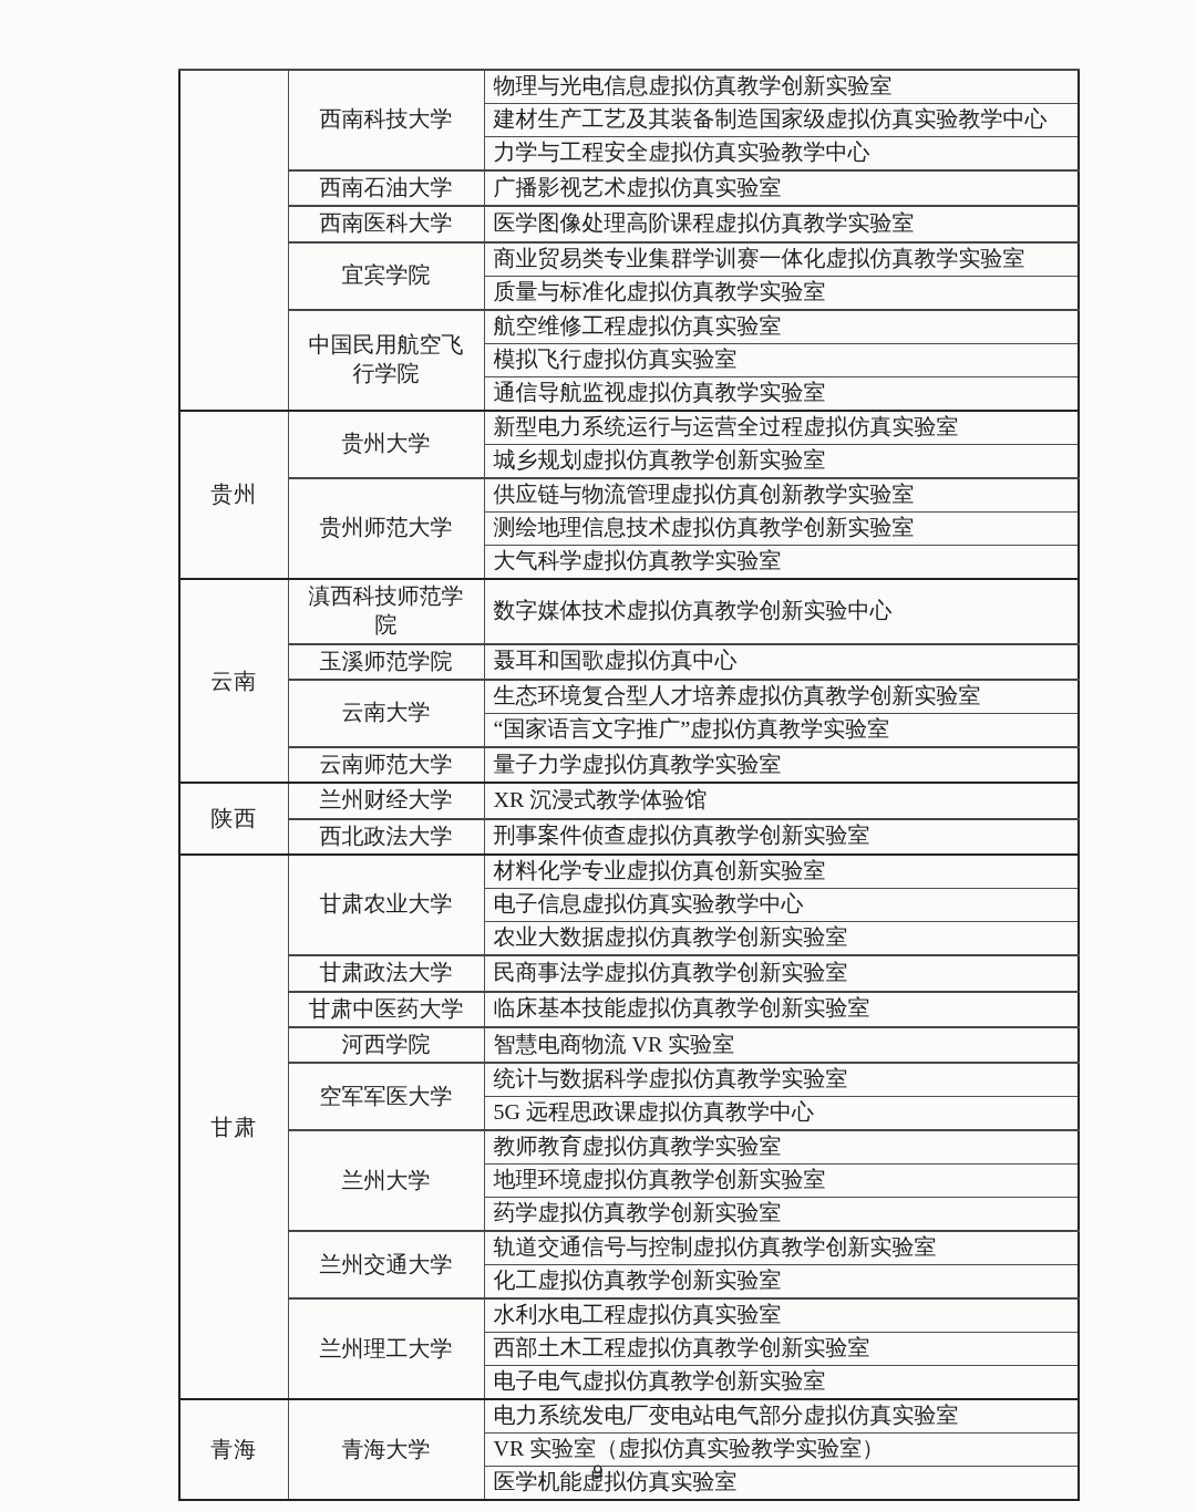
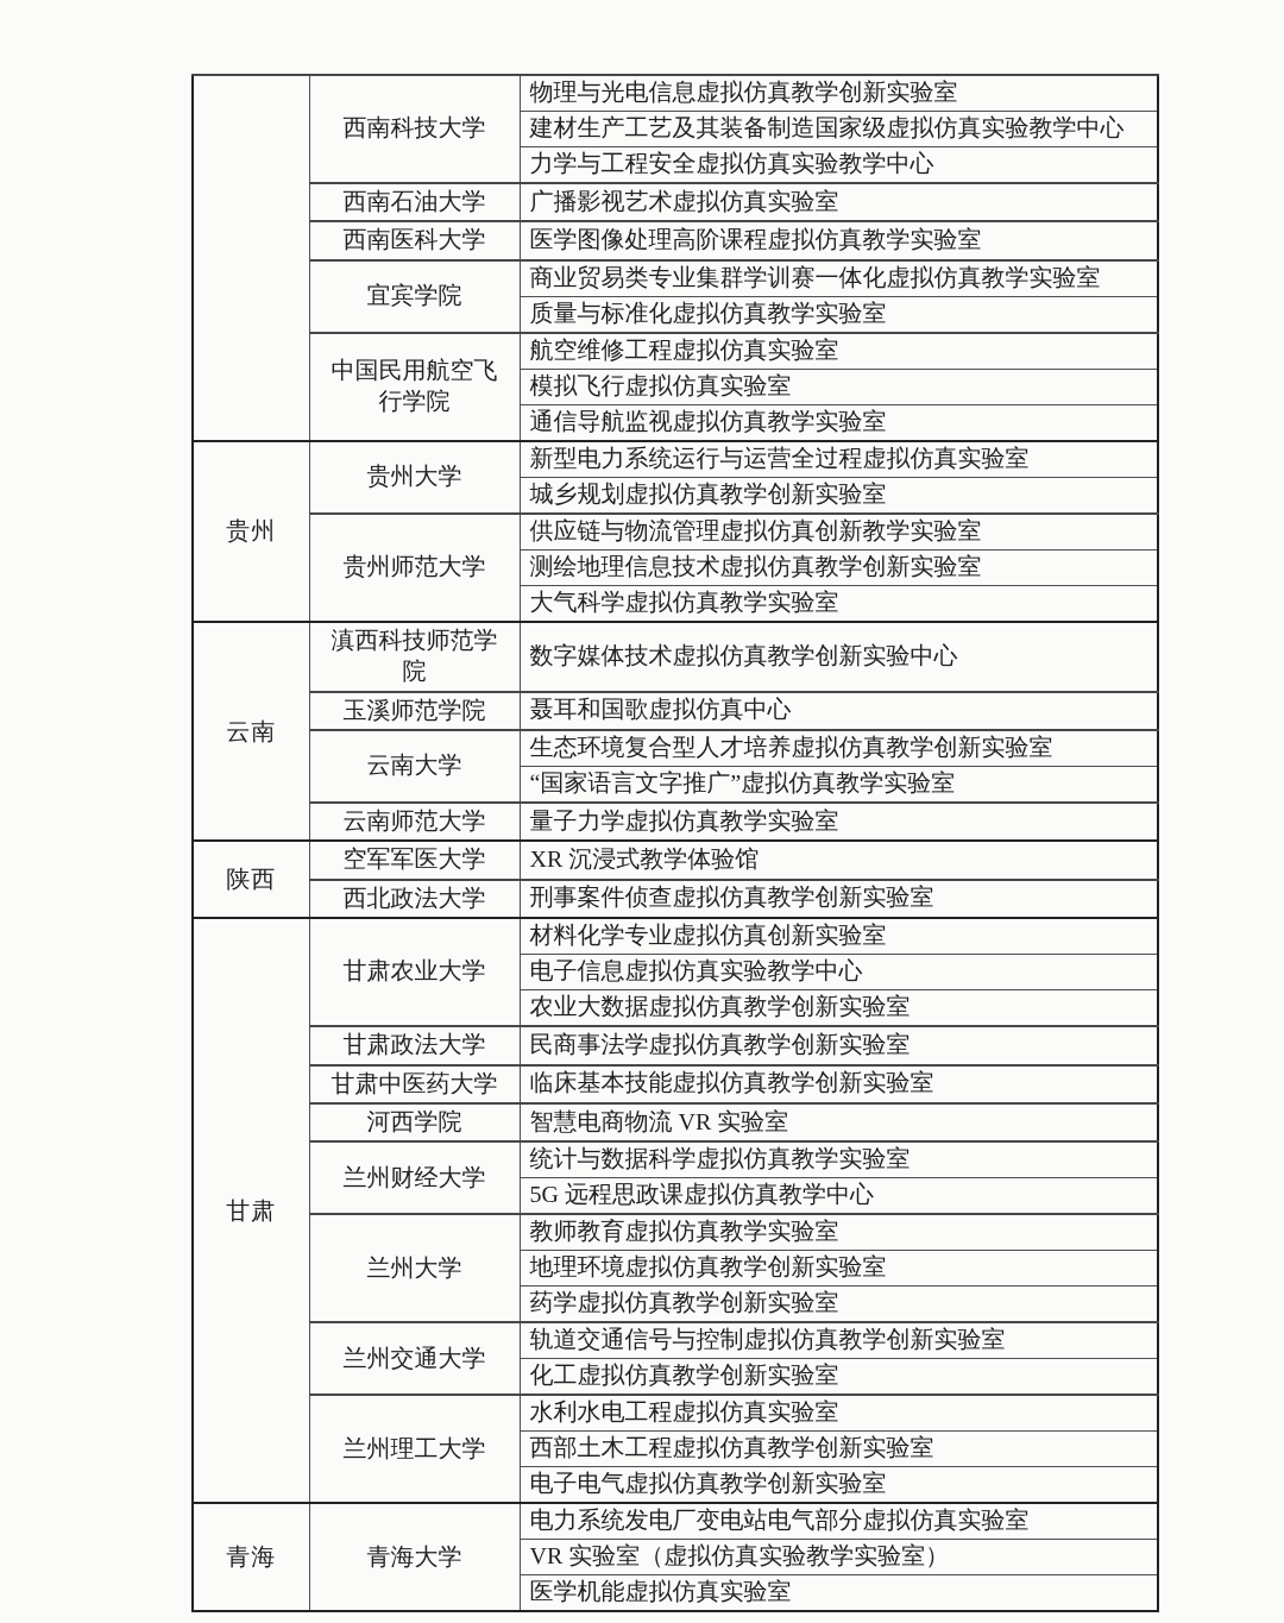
  	西南科技大学	物理与光电信息虚拟仿真教学创新实验室
  建材生产工艺及其装备制造国家级虚拟仿真实验教学中心
  力学与工程安全虚拟仿真实验教学中心
  西南石油大学	广播影视艺术虚拟仿真实验室
  西南医科大学	医学图像处理高阶课程虚拟仿真教学实验室
  宜宾学院	商业贸易类专业集群学训赛一体化虚拟仿真教学实验室
  质量与标准化虚拟仿真教学实验室
  中国民用航空飞行学院	航空维修工程虚拟仿真实验室
  模拟飞行虚拟仿真实验室
  通信导航监视虚拟仿真教学实验室
  贵州	贵州大学	新型电力系统运行与运营全过程虚拟仿真实验室
  城乡规划虚拟仿真教学创新实验室
  贵州师范大学	供应链与物流管理虚拟仿真创新教学实验室
  测绘地理信息技术虚拟仿真教学创新实验室
  大气科学虚拟仿真教学实验室
  云南	滇西科技师范学院	数字媒体技术虚拟仿真教学创新实验中心
  玉溪师范学院	聂耳和国歌虚拟仿真中心
  云南大学	生态环境复合型人才培养虚拟仿真教学创新实验室
  “国家语言文字推广”虚拟仿真教学实验室
  云南师范大学	量子力学虚拟仿真教学实验室
- 陕西	兰州财经大学	XR 沉浸式教学体验馆
+ 陕西	空军军医大学	XR 沉浸式教学体验馆
  西北政法大学	刑事案件侦查虚拟仿真教学创新实验室
  甘肃	甘肃农业大学	材料化学专业虚拟仿真创新实验室
  电子信息虚拟仿真实验教学中心
  农业大数据虚拟仿真教学创新实验室
  甘肃政法大学	民商事法学虚拟仿真教学创新实验室
  甘肃中医药大学	临床基本技能虚拟仿真教学创新实验室
  河西学院	智慧电商物流 VR 实验室
- 空军军医大学	统计与数据科学虚拟仿真教学实验室
+ 兰州财经大学	统计与数据科学虚拟仿真教学实验室
  5G 远程思政课虚拟仿真教学中心
  兰州大学	教师教育虚拟仿真教学实验室
  地理环境虚拟仿真教学创新实验室
  药学虚拟仿真教学创新实验室
  兰州交通大学	轨道交通信号与控制虚拟仿真教学创新实验室
  化工虚拟仿真教学创新实验室
  兰州理工大学	水利水电工程虚拟仿真实验室
  西部土木工程虚拟仿真教学创新实验室
  电子电气虚拟仿真教学创新实验室
  青海	青海大学	电力系统发电厂变电站电气部分虚拟仿真实验室
  VR 实验室（虚拟仿真实验教学实验室）
  医学机能虚拟仿真实验室
- 9
